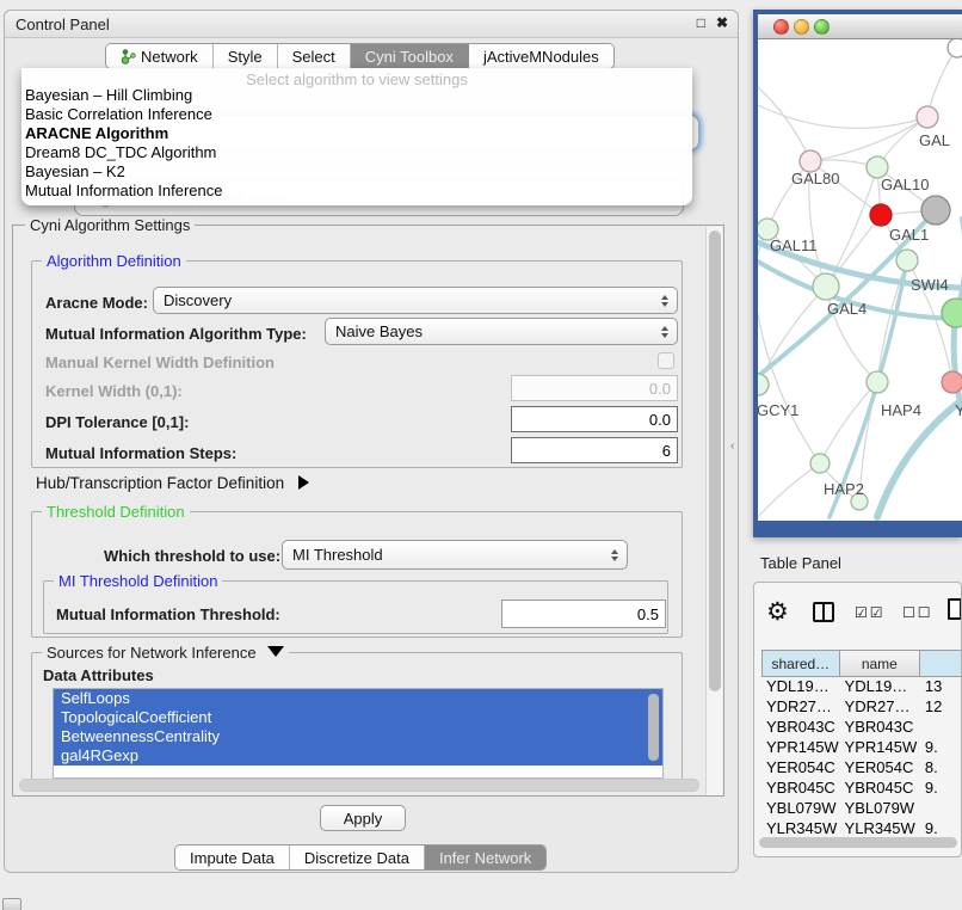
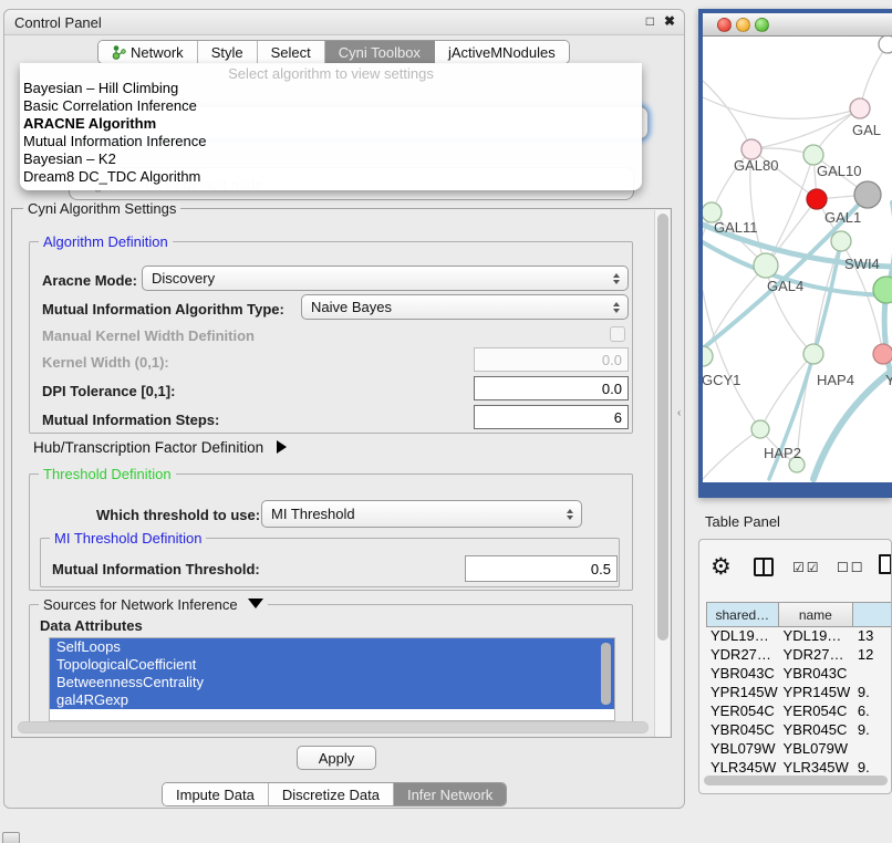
  Control Panel
  □
  ✖
  Network
  Style
  Select
  Cyni Toolbox
  jActiveMNodules
  Select algorithm to view settings
  Bayesian – Hill Climbing
  Basic Correlation Inference
  ARACNE Algorithm
- Dream8 DC_TDC Algorithm
+ Mutual Information Inference
  Bayesian – K2
- Mutual Information Inference
+ Dream8 DC_TDC Algorithm
  Cyni Algorithm Settings
  Algorithm Definition
  Aracne Mode:
  Discovery
  Mutual Information Algorithm Type:
  Naive Bayes
  Manual Kernel Width Definition
  Kernel Width (0,1):
  0.0
  DPI Tolerance [0,1]:
  0.0
  Mutual Information Steps:
  6
  Hub/Transcription Factor Definition
  Threshold Definition
  Which threshold to use:
  MI Threshold
  MI Threshold Definition
  Mutual Information Threshold:
  0.5
  Sources for Network Inference
  Data Attributes
  SelfLoops
  TopologicalCoefficient
  BetweennessCentrality
  gal4RGexp
  Apply
  Impute Data
  Discretize Data
  Infer Network
  GAL
  GAL80
  GAL10
  GAL1
  GAL11
  SWI4
  GAL4
  GCY1
  HAP4
  Y
  HAP2
  Table Panel
  ⚙
  ☑☑
  ☐☐
  shared…
  name
  YDL19…
  YDL19…
  13
  YDR27…
  YDR27…
  12
  YBR043C
  YBR043C
  YPR145W
  YPR145W
  9.
  YER054C
  YER054C
- 8.
+ 6.
  YBR045C
  YBR045C
  9.
  YBL079W
  YBL079W
  YLR345W
  YLR345W
  9.
  ‹
